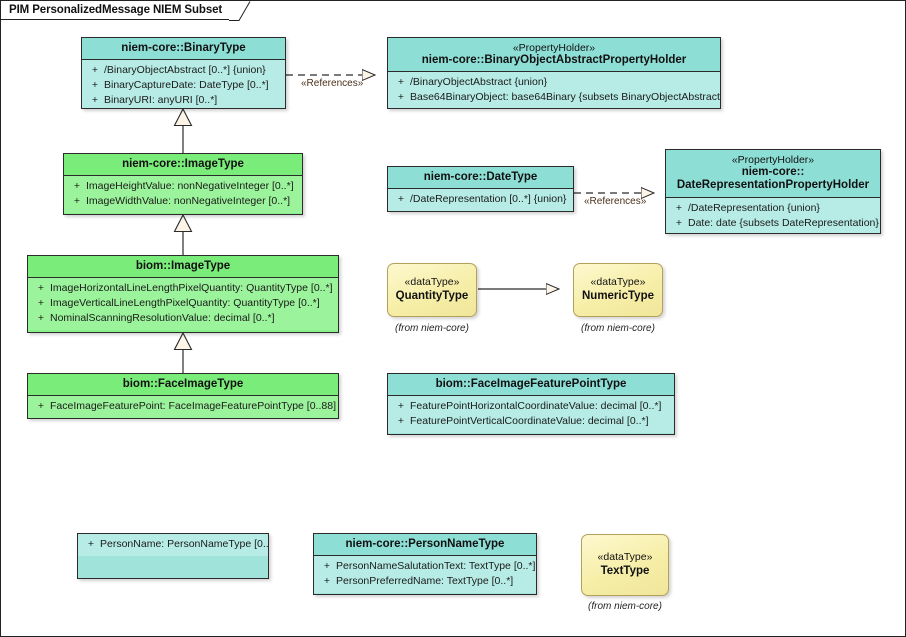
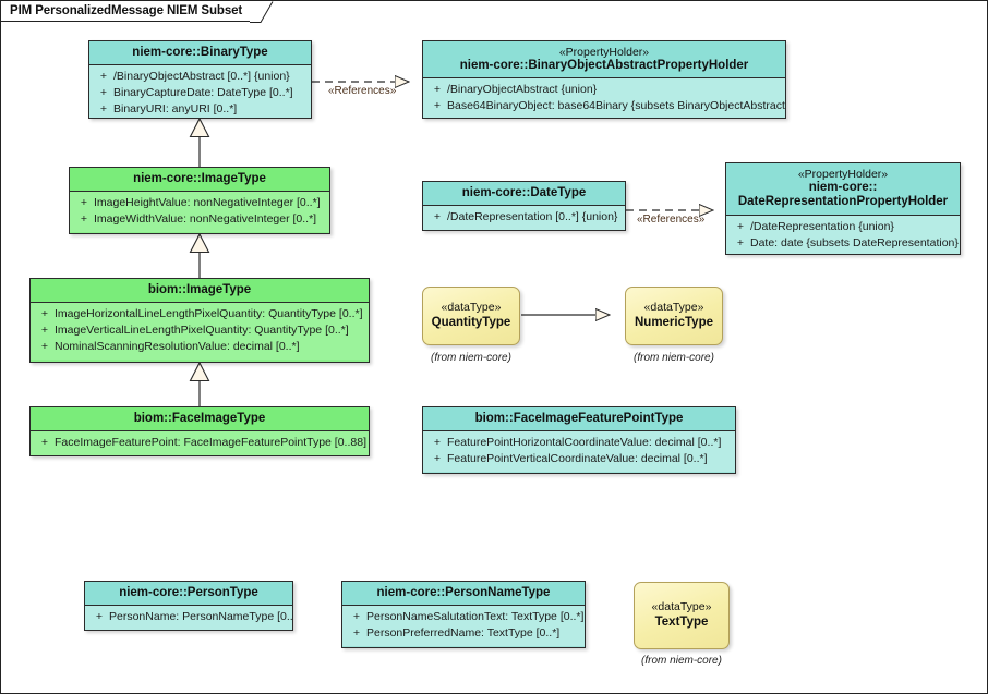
  PIM PersonalizedMessage NIEM Subset
  «References»
  «References»
  niem-core::BinaryType
  +
  /BinaryObjectAbstract [0..*] {union}
  +
  BinaryCaptureDate: DateType [0..*]
  +
  BinaryURI: anyURI [0..*]
  «PropertyHolder»
  niem-core::BinaryObjectAbstractPropertyHolder
  +
  /BinaryObjectAbstract {union}
  +
  Base64BinaryObject: base64Binary {subsets BinaryObjectAbstract
  niem-core::ImageType
  +
  ImageHeightValue: nonNegativeInteger [0..*]
  +
  ImageWidthValue: nonNegativeInteger [0..*]
  biom::ImageType
  +
  ImageHorizontalLineLengthPixelQuantity: QuantityType [0..*]
  +
  ImageVerticalLineLengthPixelQuantity: QuantityType [0..*]
  +
  NominalScanningResolutionValue: decimal [0..*]
  biom::FaceImageType
  +
  FaceImageFeaturePoint: FaceImageFeaturePointType [0..88]
  niem-core::DateType
  +
  /DateRepresentation [0..*] {union}
  «PropertyHolder»
  niem-core::
  DateRepresentationPropertyHolder
  +
  /DateRepresentation {union}
  +
  Date: date {subsets DateRepresentation}
  biom::FaceImageFeaturePointType
  +
  FeaturePointHorizontalCoordinateValue: decimal [0..*]
  +
  FeaturePointVerticalCoordinateValue: decimal [0..*]
+ niem-core::PersonType
  +
  PersonName: PersonNameType [0..
  niem-core::PersonNameType
  +
  PersonNameSalutationText: TextType [0..*]
  +
  PersonPreferredName: TextType [0..*]
  «dataType»
  QuantityType
  (from niem-core)
  «dataType»
  NumericType
  (from niem-core)
  «dataType»
  TextType
  (from niem-core)
